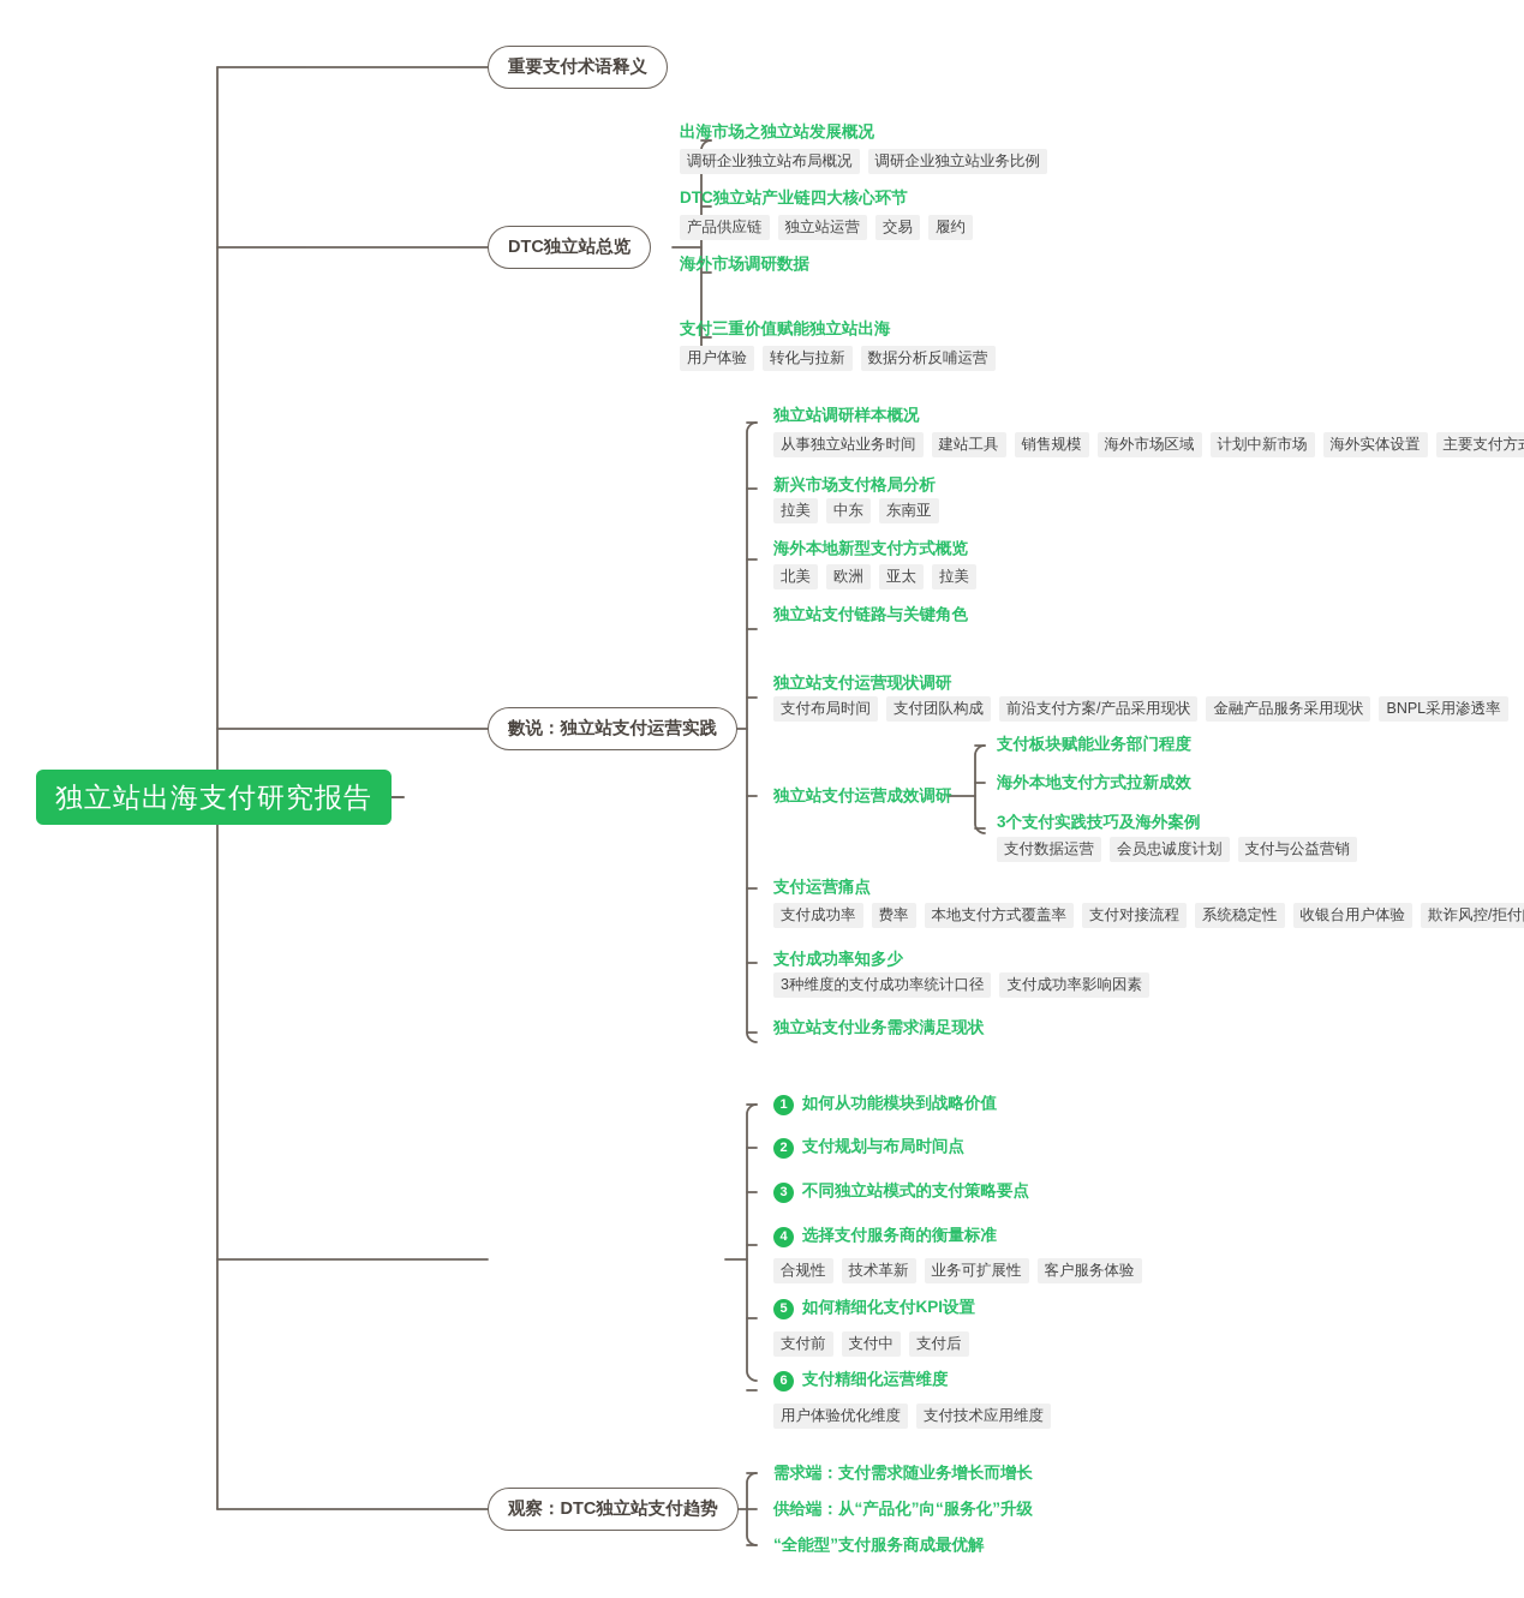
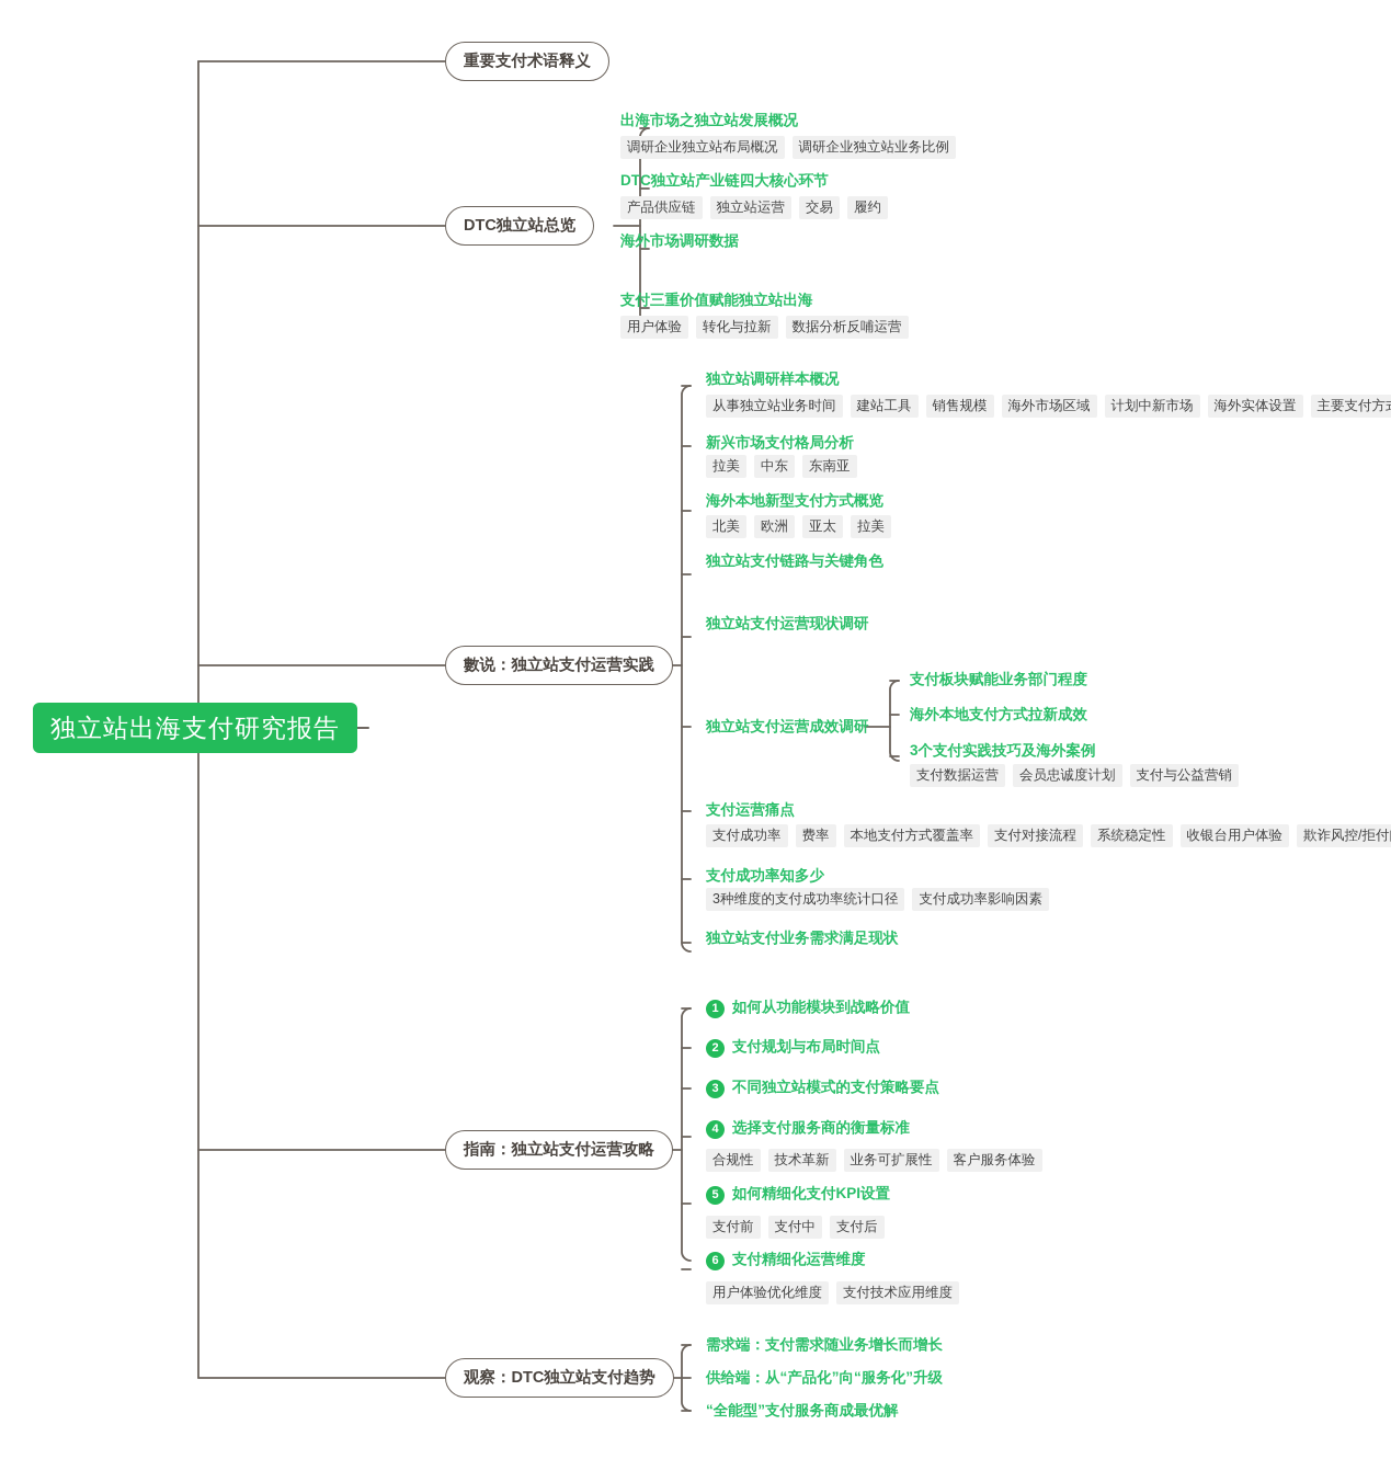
  独立站出海支付研究报告
  重要支付术语释义
  DTC独立站总览
  數说：独立站支付运营实践
+ 指南：独立站支付运营攻略
  观察：DTC独立站支付趋势
  出海市场之独立站发展概况
  调研企业独立站布局概况
  调研企业独立站业务比例
  DTC独立站产业链四大核心环节
  产品供应链
  独立站运营
  交易
  履约
  海外市场调研数据
  支付三重价值赋能独立站出海
  用户体验
  转化与拉新
  数据分析反哺运营
  独立站调研样本概况
  从事独立站业务时间
  建站工具
  销售规模
  海外市场区域
  计划中新市场
  海外实体设置
  新兴市场支付格局分析
  拉美
  中东
  东南亚
  海外本地新型支付方式概览
  北美
  欧洲
  亚太
  拉美
  独立站支付链路与关键角色
  独立站支付运营现状调研
- 支付布局时间
- 支付团队构成
- 前沿支付方案/产品采用现状
- 金融产品服务采用现状
- BNPL采用渗透率
  独立站支付运营成效调研
  支付板块赋能业务部门程度
  海外本地支付方式拉新成效
  3个支付实践技巧及海外案例
  支付数据运营
  会员忠诚度计划
  支付与公益营销
  支付运营痛点
  支付成功率
  费率
  本地支付方式覆盖率
  支付对接流程
  系统稳定性
  收银台用户体验
  欺诈风控/拒付
  支付成功率知多少
  3种维度的支付成功率统计口径
  支付成功率影响因素
  独立站支付业务需求满足现状
  1
  如何从功能模块到战略价值
  2
  支付规划与布局时间点
  3
  不同独立站模式的支付策略要点
  4
  选择支付服务商的衡量标准
  合规性
  技术革新
  业务可扩展性
  客户服务体验
  5
  如何精细化支付KPI设置
  支付前
  支付中
  支付后
  6
  支付精细化运营维度
  用户体验优化维度
  支付技术应用维度
  需求端：支付需求随业务增长而增长
  供给端：从“产品化”向“服务化”升级
  “全能型”支付服务商成最优解
